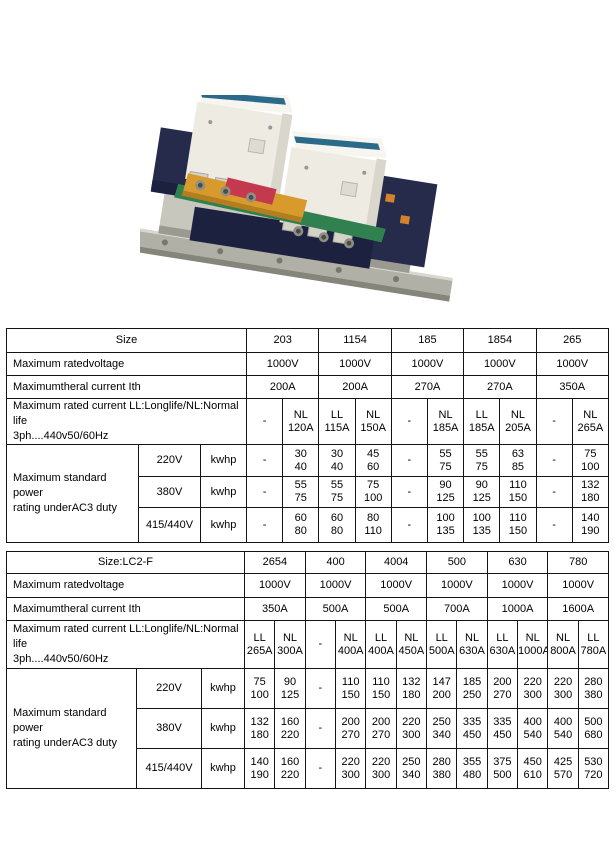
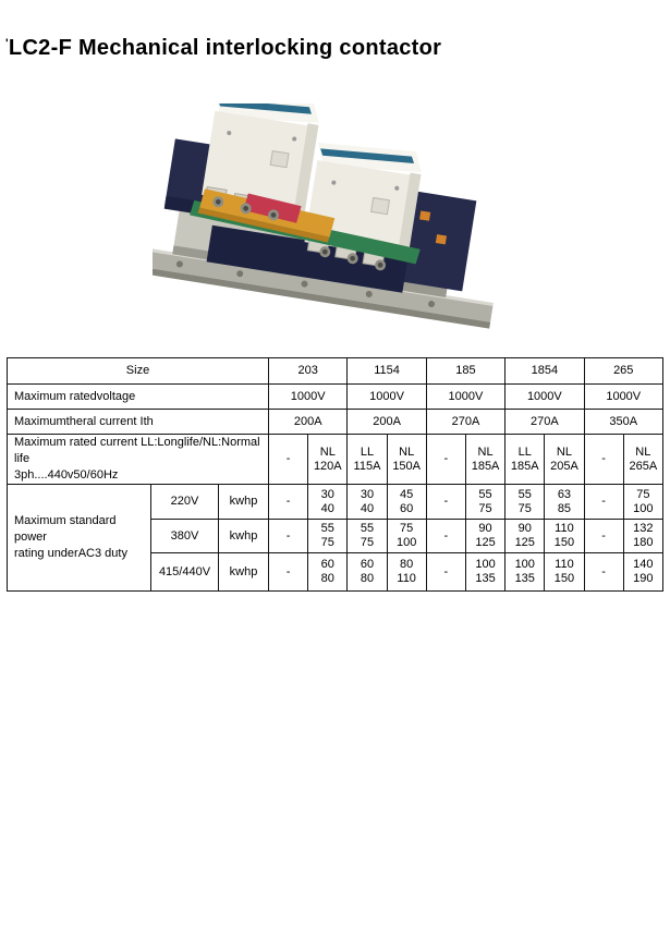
+ 'LC2-F Mechanical interlocking contactor
  Size	203	1154	185	1854	265
  Maximum ratedvoltage	1000V	1000V	1000V	1000V	1000V
  Maximumtheral current Ith	200A	200A	270A	270A	350A
  Maximum rated current LL:Longlife/NL:Normal life3ph....440v50/60Hz	-	NL120A	LL115A	NL150A	-	NL185A	LL185A	NL205A	-	NL265A
  Maximum standard powerrating underAC3 duty	220V	kwhp	-	3040	3040	4560	-	5575	5575	6385	-	75100
  380V	kwhp	-	5575	5575	75100	-	90125	90125	110150	-	132180
  415/440V	kwhp	-	6080	6080	80110	-	100135	100135	110150	-	140190
- Size:LC2-F	2654	400	4004	500	630	780
- Maximum ratedvoltage	1000V	1000V	1000V	1000V	1000V	1000V
- Maximumtheral current Ith	350A	500A	500A	700A	1000A	1600A
- Maximum rated current LL:Longlife/NL:Normal life3ph....440v50/60Hz	LL265A	NL300A	-	NL400A	LL400A	NL450A	LL500A	NL630A	LL630A	NL1000A	NL800A	LL780A
- Maximum standard powerrating underAC3 duty	220V	kwhp	75100	90125	-	110150	110150	132180	147200	185250	200270	220300	220300	280380
- 380V	kwhp	132180	160220	-	200270	200270	220300	250340	335450	335450	400540	400540	500680
- 415/440V	kwhp	140190	160220	-	220300	220300	250340	280380	355480	375500	450610	425570	530720
